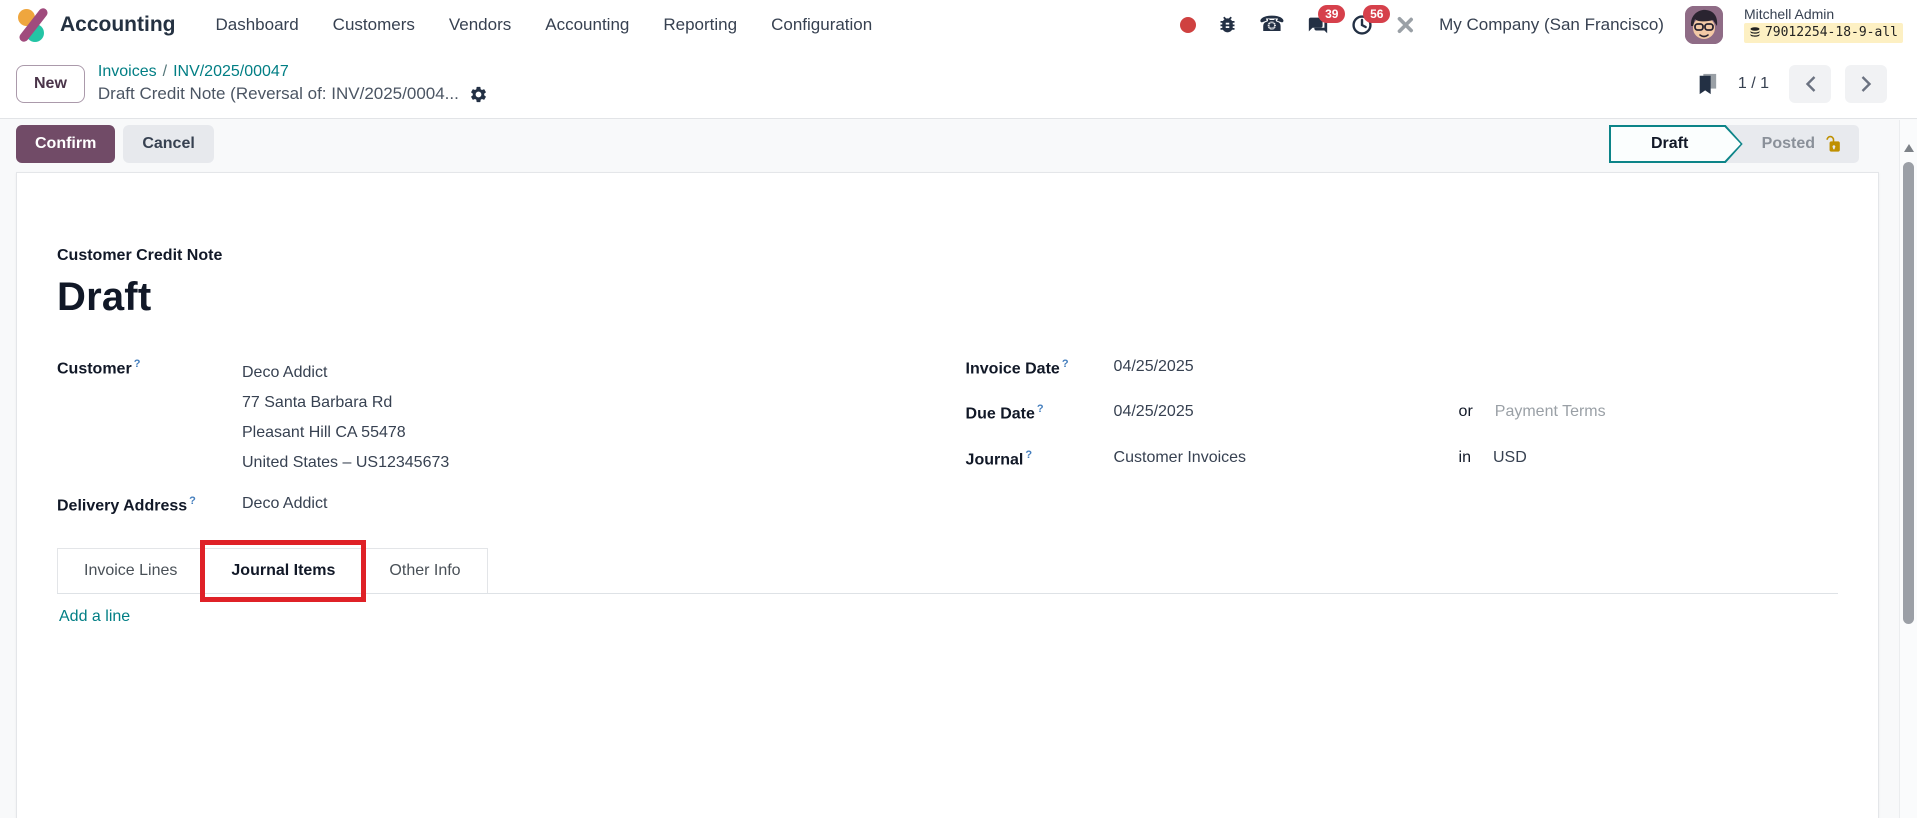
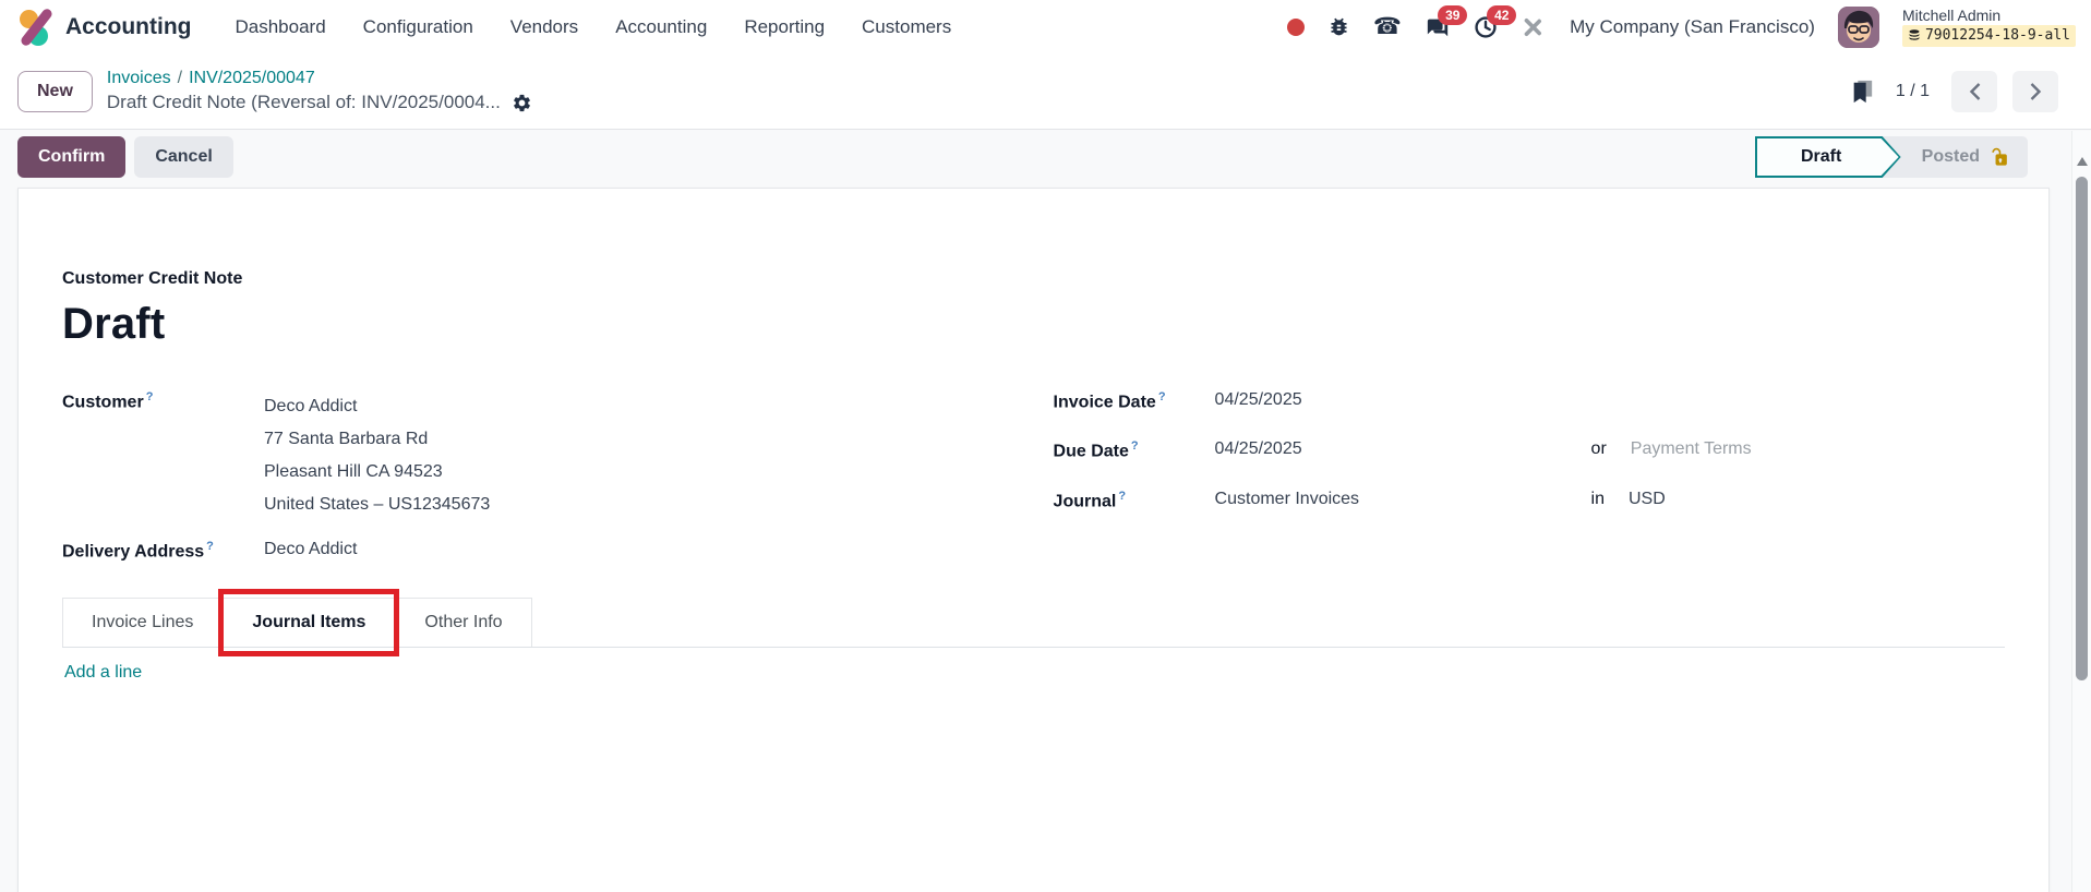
  Accounting
  Dashboard
- Customers
+ Configuration
  Vendors
  Accounting
  Reporting
- Configuration
+ Customers
  ☎
  39
- 56
+ 42
  My Company (San Francisco)
  Mitchell Admin
  79012254-18-9-all
  New
  Invoices / INV/2025/00047
  Draft Credit Note (Reversal of: INV/2025/0004...
  1 / 1
  Confirm
  Cancel
  Draft
  Posted
  Customer Credit Note
  Draft
  Customer ?
  Deco Addict
  77 Santa Barbara Rd
- Pleasant Hill CA 55478
+ Pleasant Hill CA 94523
  United States – US12345673
  Delivery Address ?
  Deco Addict
  Invoice Date ?
  04/25/2025
  Due Date ?
  04/25/2025
  or
  Payment Terms
  Journal ?
  Customer Invoices
  in
  USD
  Invoice Lines
  Journal Items
  Other Info
  Add a line
